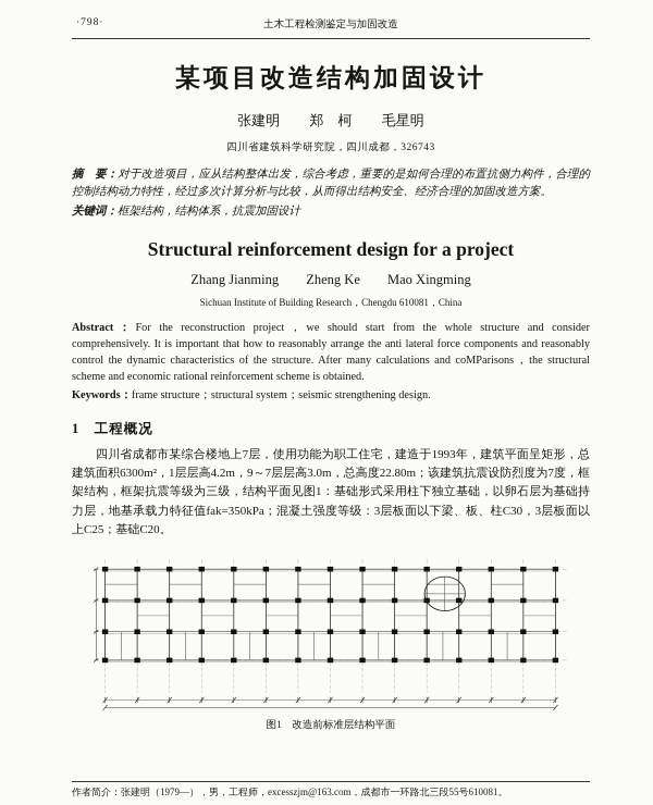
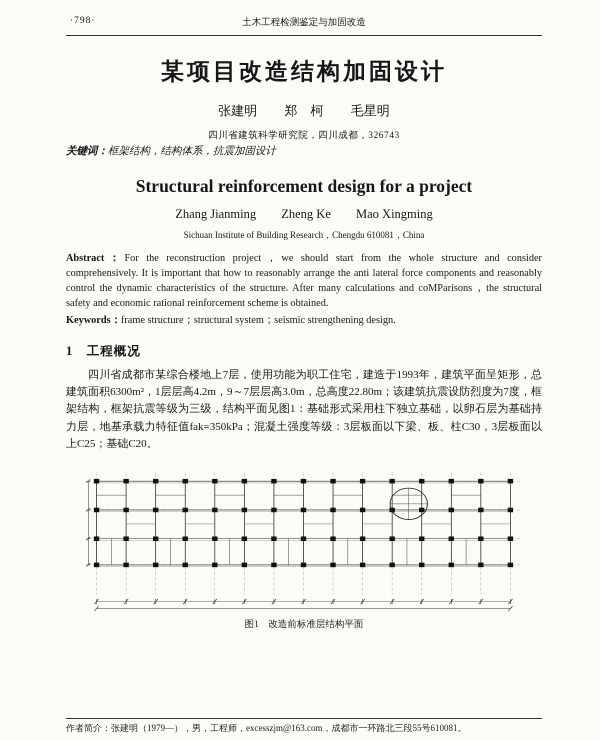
  ·798·
  土木工程检测鉴定与加固改造
  某项目改造结构加固设计
  张建明 郑 柯 毛星明
  四川省建筑科学研究院，四川成都，326743
- 摘 要：对于改造项目，应从结构整体出发，综合考虑，重要的是如何合理的布置抗侧力构件，合理的控制结构动力特性，经过多次计算分析与比较，从而得出结构安全、经济合理的加固改造方案。
  关键词：框架结构，结构体系，抗震加固设计
  Structural reinforcement design for a project
  Zhang Jianming Zheng Ke Mao Xingming
  Sichuan Institute of Building Research，Chengdu 610081，China
- Abstract：For the reconstruction project，we should start from the whole structure and consider comprehensively. It is important that how to reasonably arrange the anti lateral force components and reasonably control the dynamic characteristics of the structure. After many calculations and coMParisons，the structural scheme and economic rational reinforcement scheme is obtained.
+ Abstract：For the reconstruction project，we should start from the whole structure and consider comprehensively. It is important that how to reasonably arrange the anti lateral force components and reasonably control the dynamic characteristics of the structure. After many calculations and coMParisons，the structural safety and economic rational reinforcement scheme is obtained.
  Keywords：frame structure；structural system；seismic strengthening design.
  1 工程概况
  四川省成都市某综合楼地上7层，使用功能为职工住宅，建造于1993年，建筑平面呈矩形，总建筑面积6300m²，1层层高4.2m，9～7层层高3.0m，总高度22.80m；该建筑抗震设防烈度为7度，框架结构，框架抗震等级为三级，结构平面见图1：基础形式采用柱下独立基础，以卵石层为基础持力层，地基承载力特征值fak=350kPa；混凝土强度等级：3层板面以下梁、板、柱C30，3层板面以上C25；基础C20。
  图1 改造前标准层结构平面
  作者简介：张建明（1979—），男，工程师，excesszjm@163.com，成都市一环路北三段55号610081。
